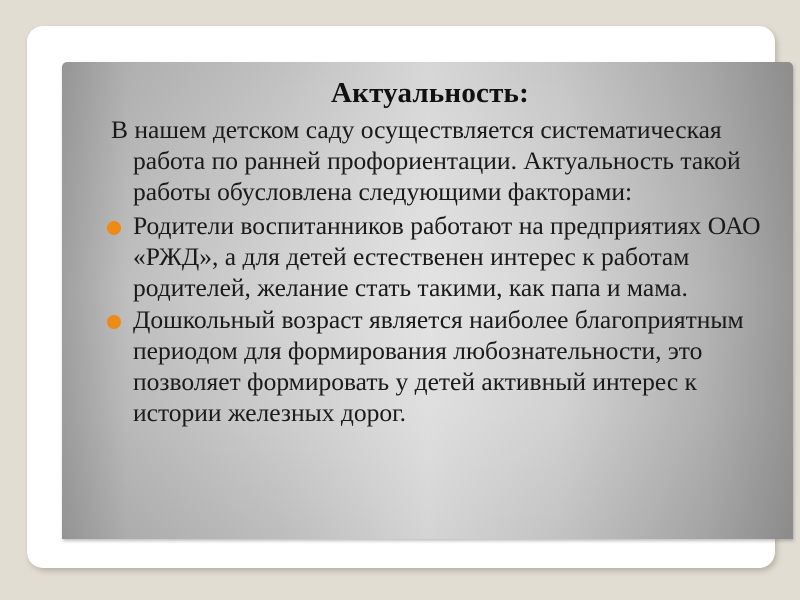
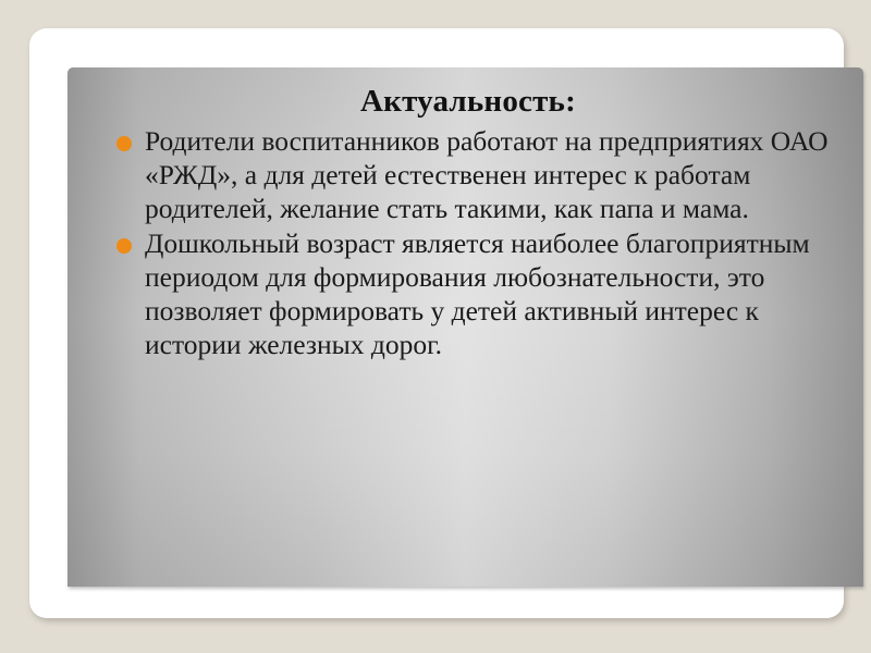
  Актуальность:
- В нашем детском саду осуществляется систематическая работа по ранней профориентации. Актуальность такой работы обусловлена следующими факторами:
  Родители воспитанников работают на предприятиях ОАО «РЖД», а для детей естественен интерес к работам родителей, желание стать такими, как папа и мама.
  Дошкольный возраст является наиболее благоприятным периодом для формирования любознательности, это позволяет формировать у детей активный интерес к истории железных дорог.
